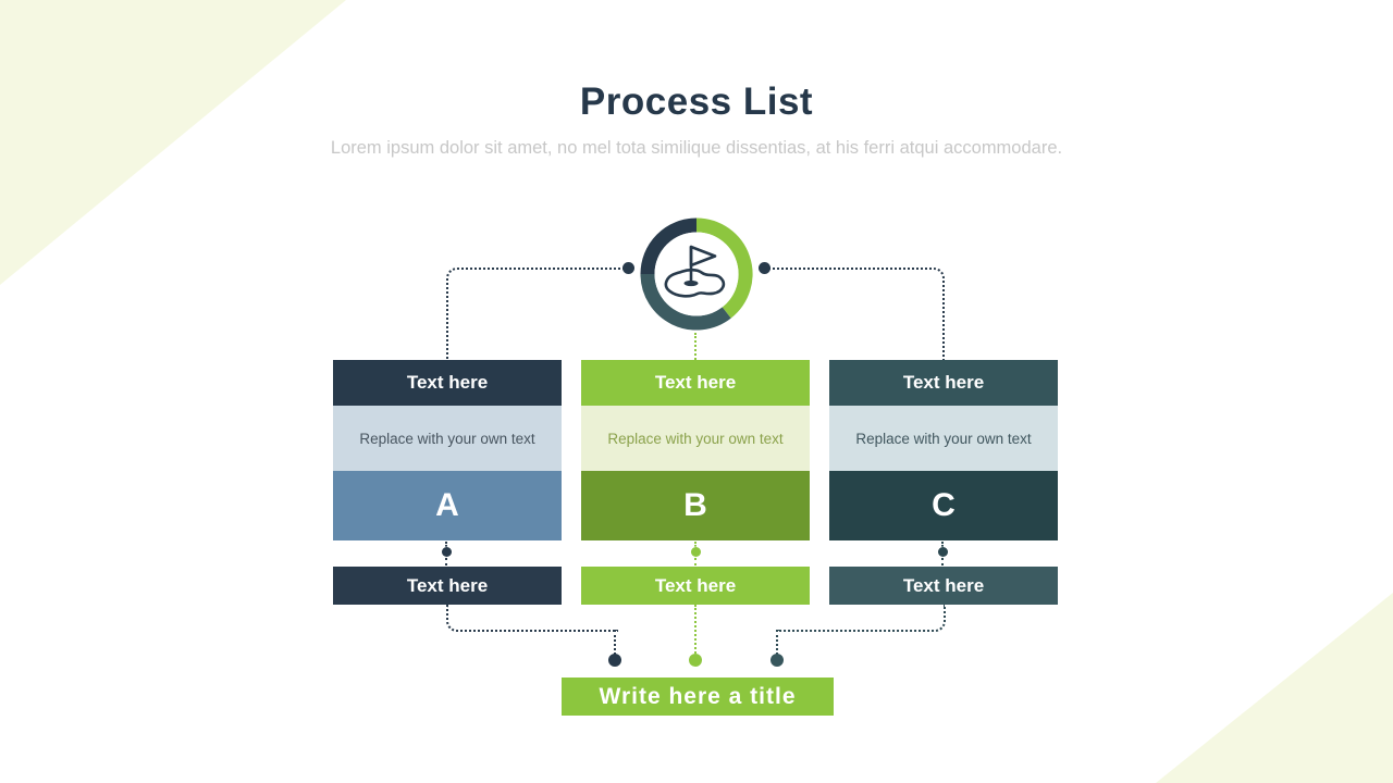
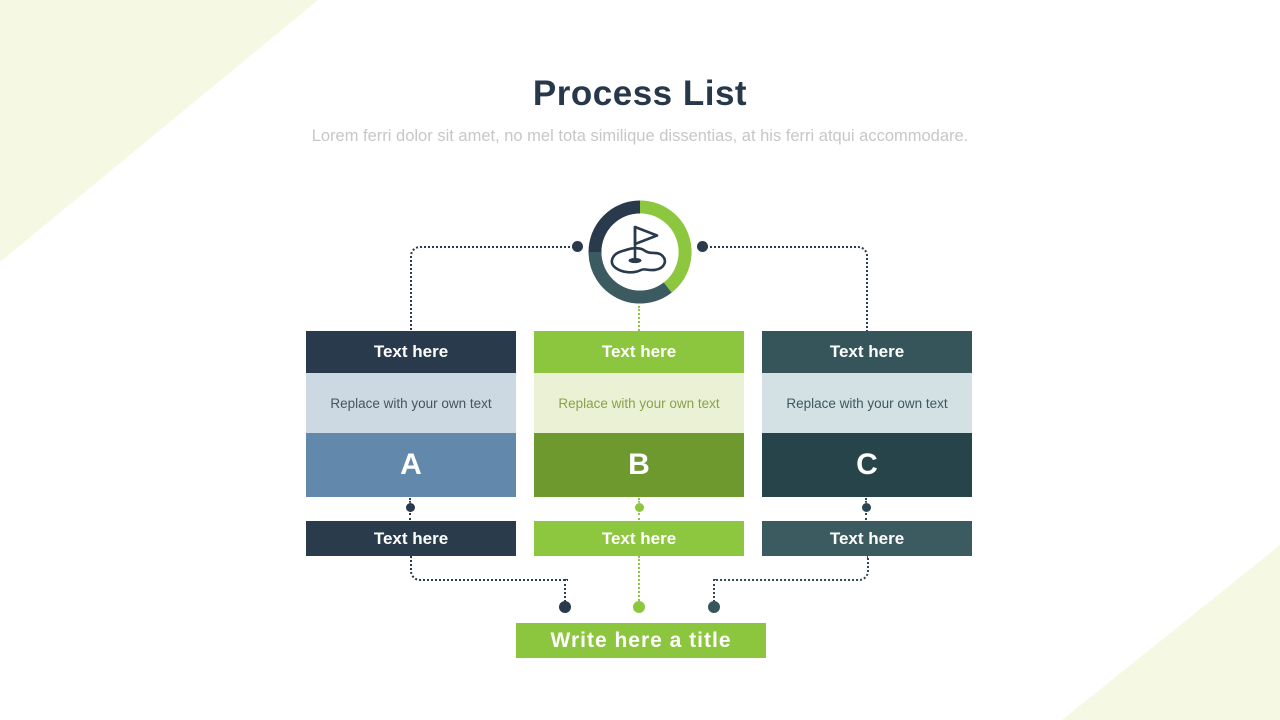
  Process List
- Lorem ipsum dolor sit amet, no mel tota similique dissentias, at his ferri atqui accommodare.
+ Lorem ferri dolor sit amet, no mel tota similique dissentias, at his ferri atqui accommodare.
  Text here
  Replace with your own text
  A
  Text here
  Replace with your own text
  B
  Text here
  Replace with your own text
  C
  Text here
  Text here
  Text here
  Write here a title
